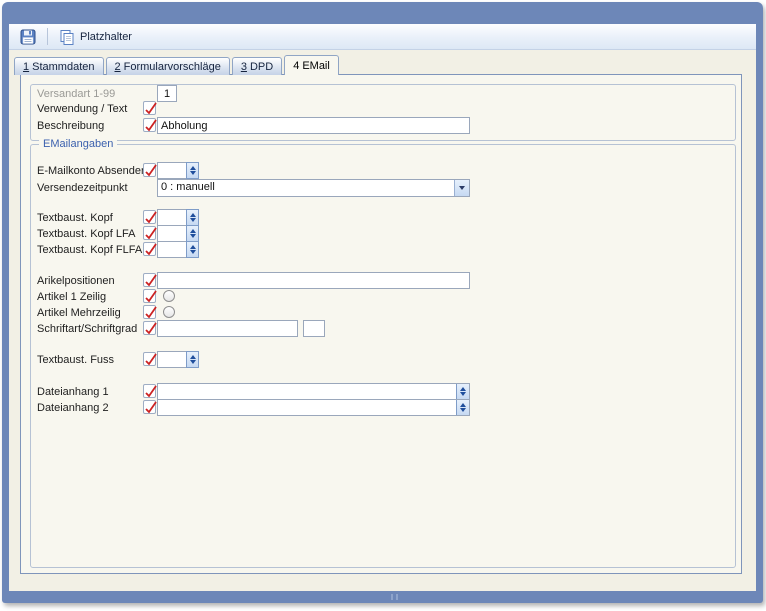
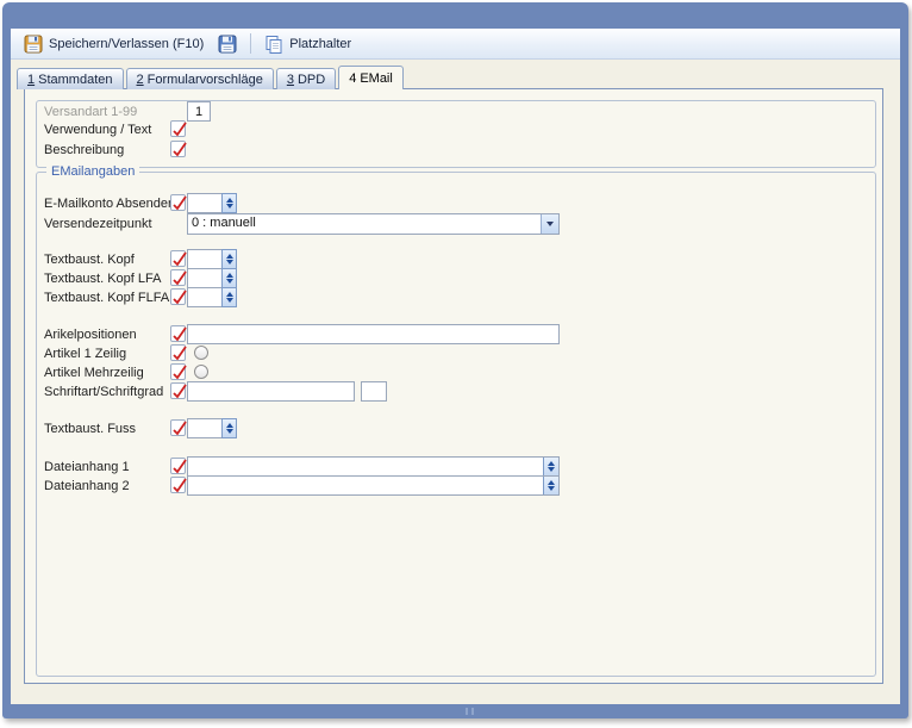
+ Speichern/Verlassen (F10)
  Platzhalter
  1
  Stammdaten
  2
  Formularvorschläge
  3
  DPD
  4
  EMail
  Versandart 1-99
  1
  Verwendung / Text
  Beschreibung
- Abholung
  EMailangaben
  E-Mailkonto Absende
  Versendezeitpunkt
  0 : manuell
  Textbaust. Kopf
  Textbaust. Kopf LFA
  Textbaust. Kopf FLFA
  Arikelpositionen
  Artikel 1 Zeilig
  Artikel Mehrzeilig
  Schriftart/Schriftgrad
  Textbaust. Fuss
  Dateianhang 1
  Dateianhang 2
